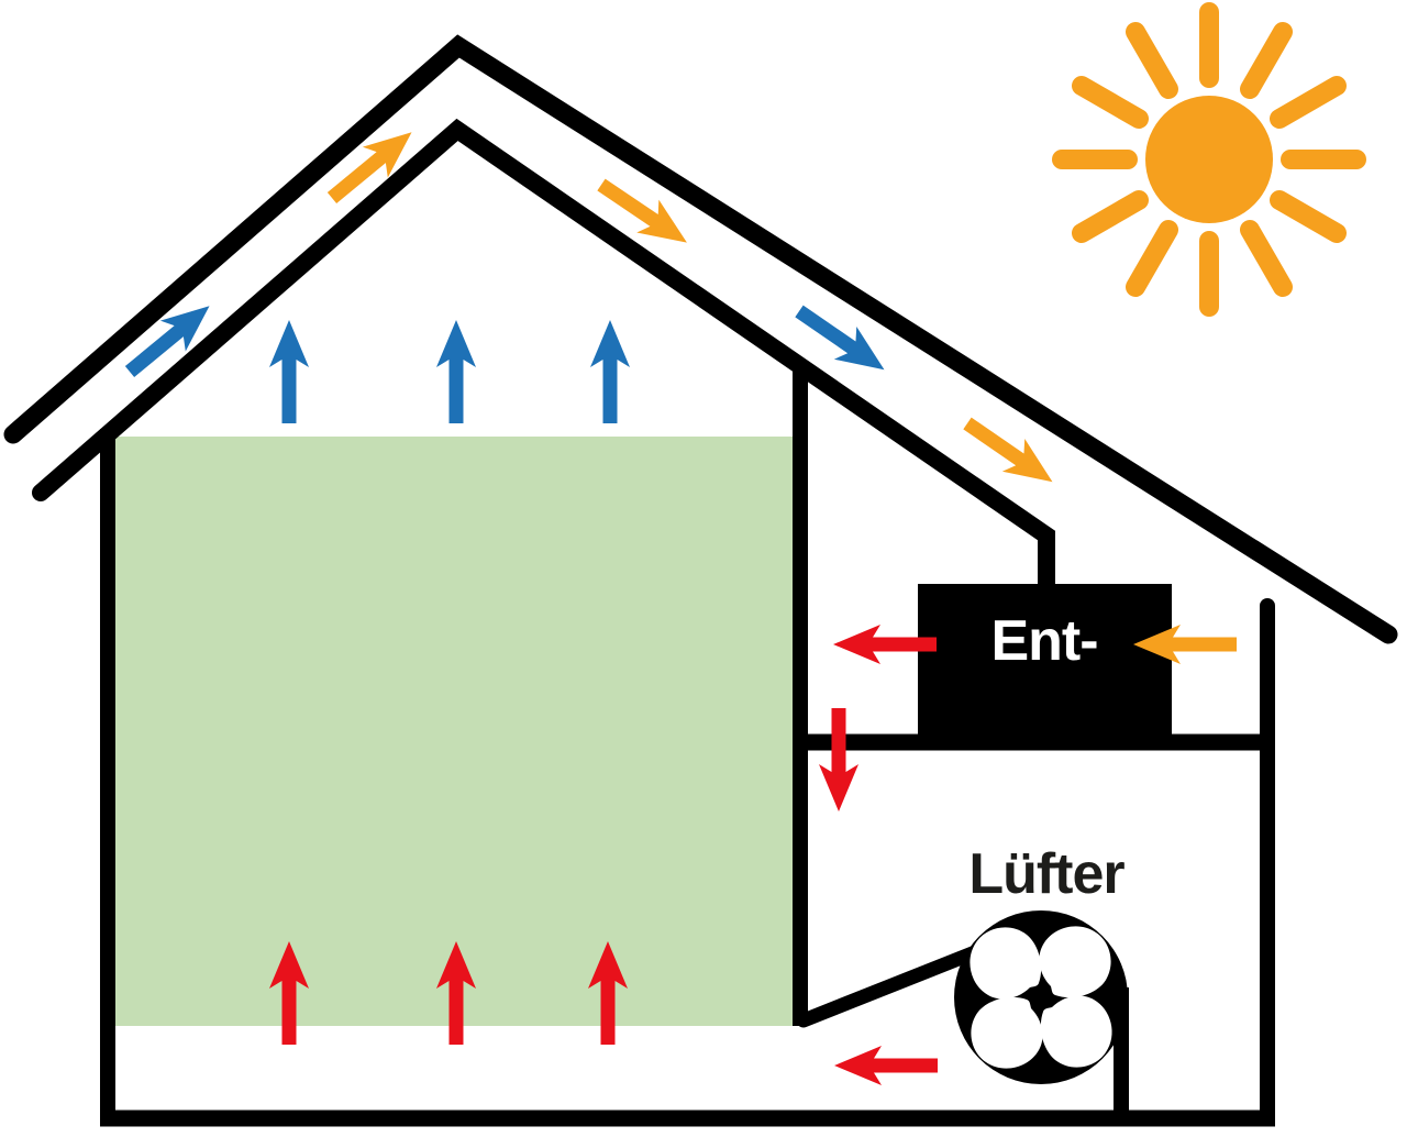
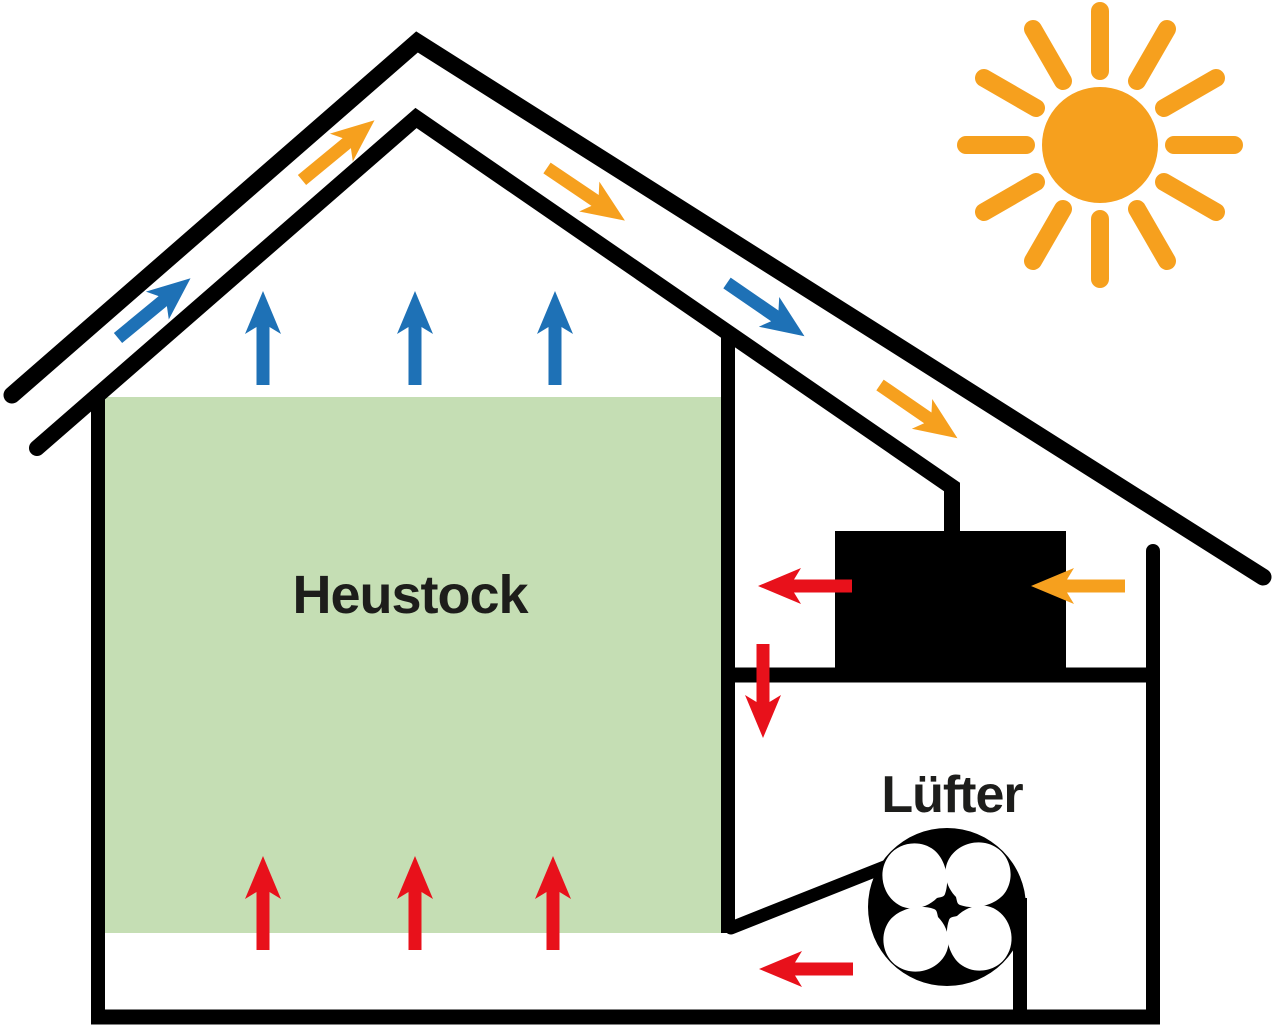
- Ent-
  Lüfter
+ Heustock
